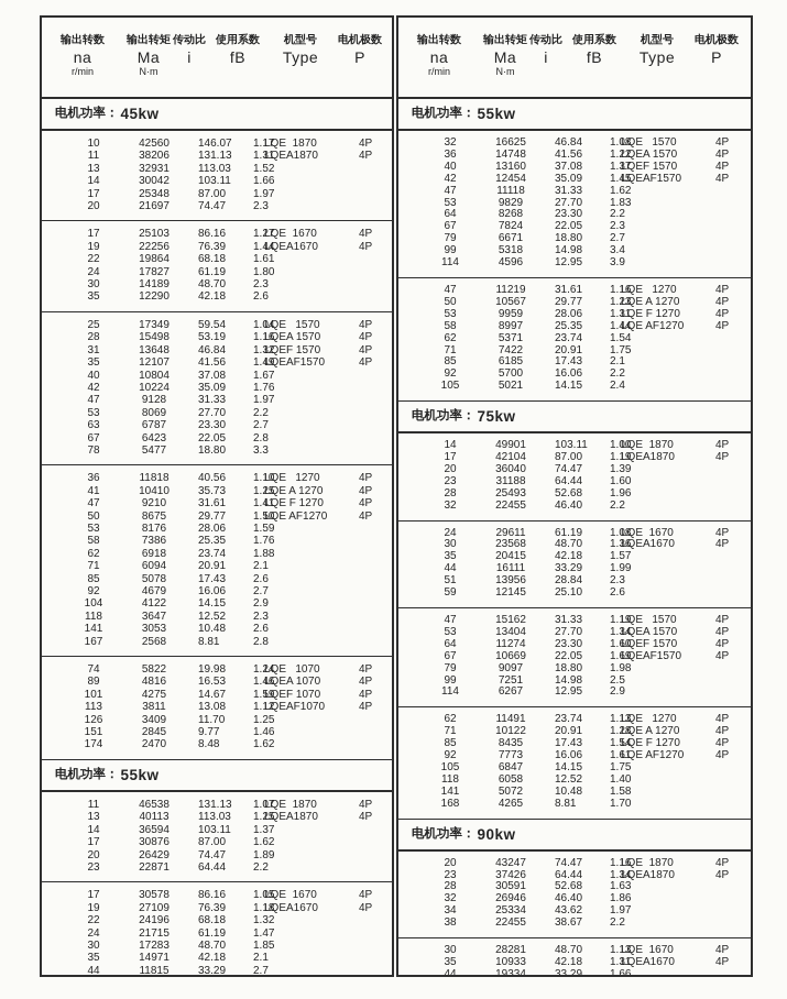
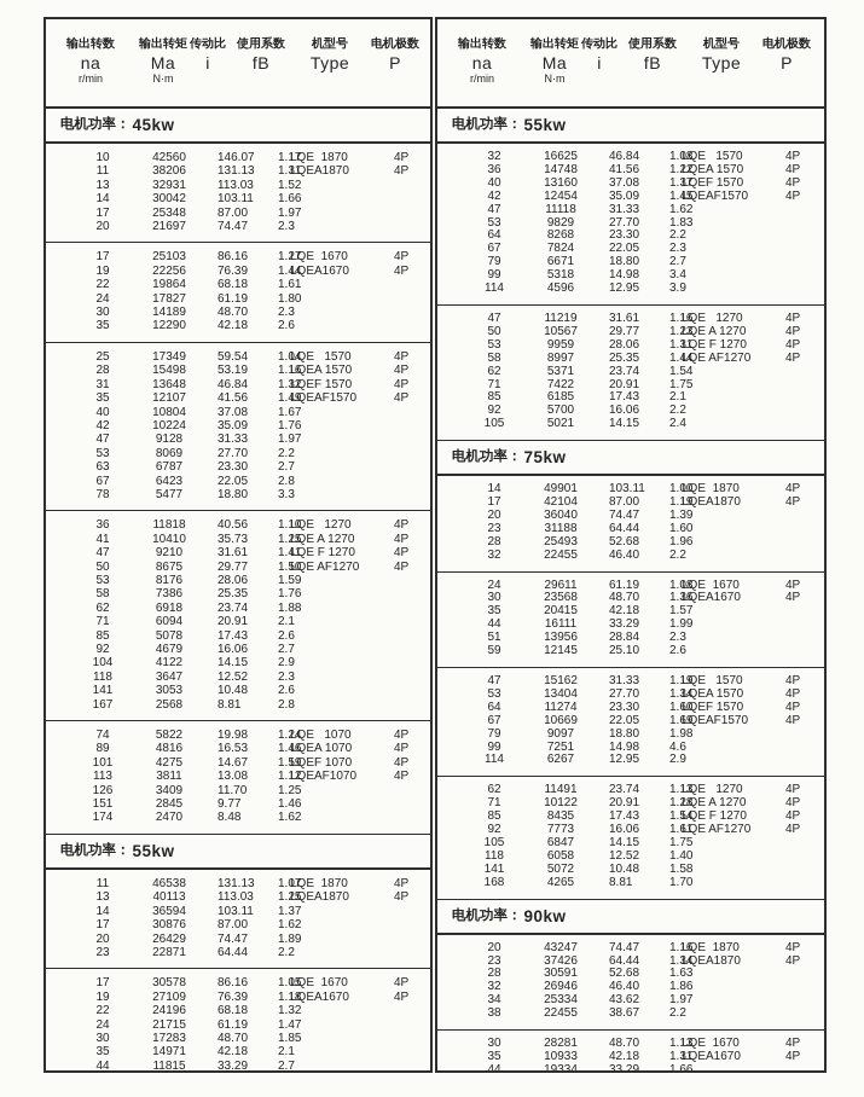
  输出转数
  na
  r/min
  输出转矩
  Ma
  N·m
  传动比
  i
  使用系数
  fB
  机型号
  Type
  电机极数
  P
  电机功率：
  45kw
  10
  42560
  146.07
  1.17
  11
  38206
  131.13
  1.31
  13
  32931
  113.03
  1.52
  14
  30042
  103.11
  1.66
  17
  25348
  87.00
  1.97
  20
  21697
  74.47
  2.3
  LQE 1870
  4P
  LQEA1870
  4P
  17
  25103
  86.16
  1.27
  19
  22256
  76.39
  1.44
  22
  19864
  68.18
  1.61
  24
  17827
  61.19
  1.80
  30
  14189
  48.70
  2.3
  35
  12290
  42.18
  2.6
  LQE 1670
  4P
  LQEA1670
  4P
  25
  17349
  59.54
  1.04
  28
  15498
  53.19
  1.16
  31
  13648
  46.84
  1.32
  35
  12107
  41.56
  1.49
  40
  10804
  37.08
  1.67
  42
  10224
  35.09
  1.76
  47
  9128
  31.33
  1.97
  53
  8069
  27.70
  2.2
  63
  6787
  23.30
  2.7
  67
  6423
  22.05
  2.8
  78
  5477
  18.80
  3.3
  LQE 1570
  4P
  LQEA 1570
  4P
  LQEF 1570
  4P
  LQEAF1570
  4P
  36
  11818
  40.56
  1.10
  41
  10410
  35.73
  1.25
  47
  9210
  31.61
  1.41
  50
  8675
  29.77
  1.50
  53
  8176
  28.06
  1.59
  58
  7386
  25.35
  1.76
  62
  6918
  23.74
  1.88
  71
  6094
  20.91
  2.1
  85
  5078
  17.43
  2.6
  92
  4679
  16.06
  2.7
  104
  4122
  14.15
  2.9
  118
  3647
  12.52
  2.3
  141
  3053
  10.48
  2.6
  167
  2568
  8.81
  2.8
  LQE 1270
  4P
  LQE A 1270
  4P
  LQE F 1270
  4P
  LQE AF1270
  4P
  74
  5822
  19.98
  1.24
  89
  4816
  16.53
  1.46
  101
  4275
  14.67
  1.59
  113
  3811
  13.08
  1.12
  126
  3409
  11.70
  1.25
  151
  2845
  9.77
  1.46
  174
  2470
  8.48
  1.62
  LQE 1070
  4P
  LQEA 1070
  4P
  LQEF 1070
  4P
  LQEAF1070
  4P
  电机功率：
  55kw
  11
  46538
  131.13
  1.07
  13
  40113
  113.03
  1.25
  14
  36594
  103.11
  1.37
  17
  30876
  87.00
  1.62
  20
  26429
  74.47
  1.89
  23
  22871
  64.44
  2.2
  LQE 1870
  4P
  LQEA1870
  4P
  17
  30578
  86.16
  1.05
  19
  27109
  76.39
  1.18
  22
  24196
  68.18
  1.32
  24
  21715
  61.19
  1.47
  30
  17283
  48.70
  1.85
  35
  14971
  42.18
  2.1
  44
  11815
  33.29
  2.7
  LQE 1670
  4P
  LQEA1670
  4P
  输出转数
  na
  r/min
  输出转矩
  Ma
  N·m
  传动比
  i
  使用系数
  fB
  机型号
  Type
  电机极数
  P
  电机功率：
  55kw
  32
  16625
  46.84
  1.08
  36
  14748
  41.56
  1.22
  40
  13160
  37.08
  1.37
  42
  12454
  35.09
  1.45
  47
  11118
  31.33
  1.62
  53
  9829
  27.70
  1.83
  64
  8268
  23.30
  2.2
  67
  7824
  22.05
  2.3
  79
  6671
  18.80
  2.7
  99
  5318
  14.98
  3.4
  114
  4596
  12.95
  3.9
  LQE 1570
  4P
  LQEA 1570
  4P
  LQEF 1570
  4P
  LQEAF1570
  4P
  47
  11219
  31.61
  1.16
  50
  10567
  29.77
  1.23
  53
  9959
  28.06
  1.31
  58
  8997
  25.35
  1.44
  62
  5371
  23.74
  1.54
  71
  7422
  20.91
  1.75
  85
  6185
  17.43
  2.1
  92
  5700
  16.06
  2.2
  105
  5021
  14.15
  2.4
  LQE 1270
  4P
  LQE A 1270
  4P
  LQE F 1270
  4P
  LQE AF1270
  4P
  电机功率：
  75kw
  14
  49901
  103.11
  1.00
  17
  42104
  87.00
  1.19
  20
  36040
  74.47
  1.39
  23
  31188
  64.44
  1.60
  28
  25493
  52.68
  1.96
  32
  22455
  46.40
  2.2
  LQE 1870
  4P
  LQEA1870
  4P
  24
  29611
  61.19
  1.08
  30
  23568
  48.70
  1.36
  35
  20415
  42.18
  1.57
  44
  16111
  33.29
  1.99
  51
  13956
  28.84
  2.3
  59
  12145
  25.10
  2.6
  LQE 1670
  4P
  LQEA1670
  4P
  47
  15162
  31.33
  1.19
  53
  13404
  27.70
  1.34
  64
  11274
  23.30
  1.60
  67
  10669
  22.05
  1.69
  79
  9097
  18.80
  1.98
  99
  7251
  14.98
- 2.5
+ 4.6
  114
  6267
  12.95
  2.9
  LQE 1570
  4P
  LQEA 1570
  4P
  LQEF 1570
  4P
  LQEAF1570
  4P
  62
  11491
  23.74
  1.13
  71
  10122
  20.91
  1.28
  85
  8435
  17.43
  1.54
  92
  7773
  16.06
  1.61
  105
  6847
  14.15
  1.75
  118
  6058
  12.52
  1.40
  141
  5072
  10.48
  1.58
  168
  4265
  8.81
  1.70
  LQE 1270
  4P
  LQE A 1270
  4P
  LQE F 1270
  4P
  LQE AF1270
  4P
  电机功率：
  90kw
  20
  43247
  74.47
  1.16
  23
  37426
  64.44
  1.34
  28
  30591
  52.68
  1.63
  32
  26946
  46.40
  1.86
  34
  25334
  43.62
  1.97
  38
  22455
  38.67
  2.2
  LQE 1870
  4P
  LQEA1870
  4P
  30
  28281
  48.70
  1.13
  35
  10933
  42.18
  1.31
  44
  19334
  33.29
  1.66
  LQE 1670
  4P
  LQEA1670
  4P
